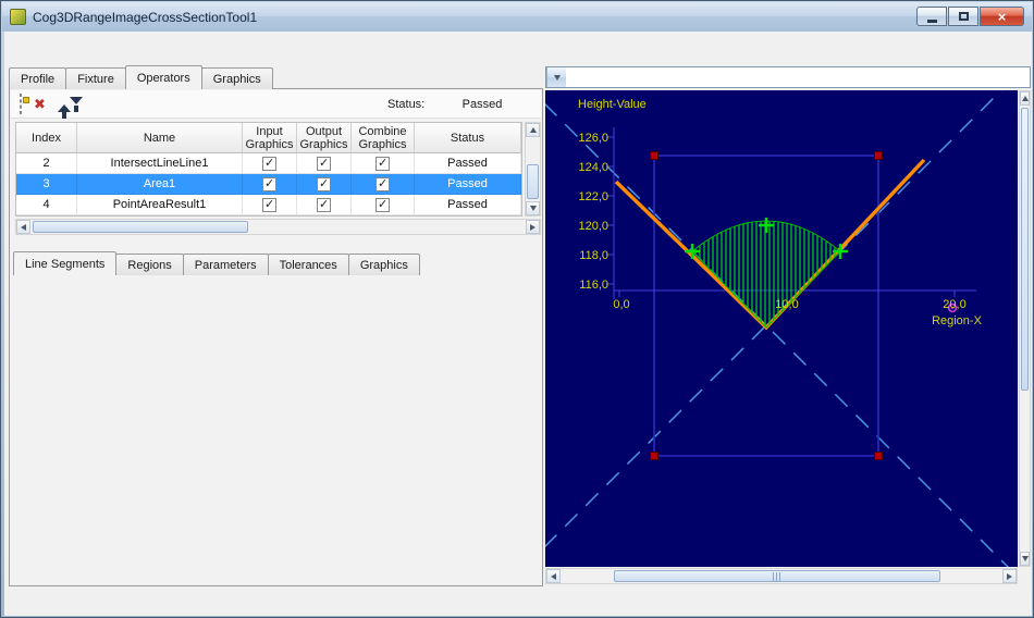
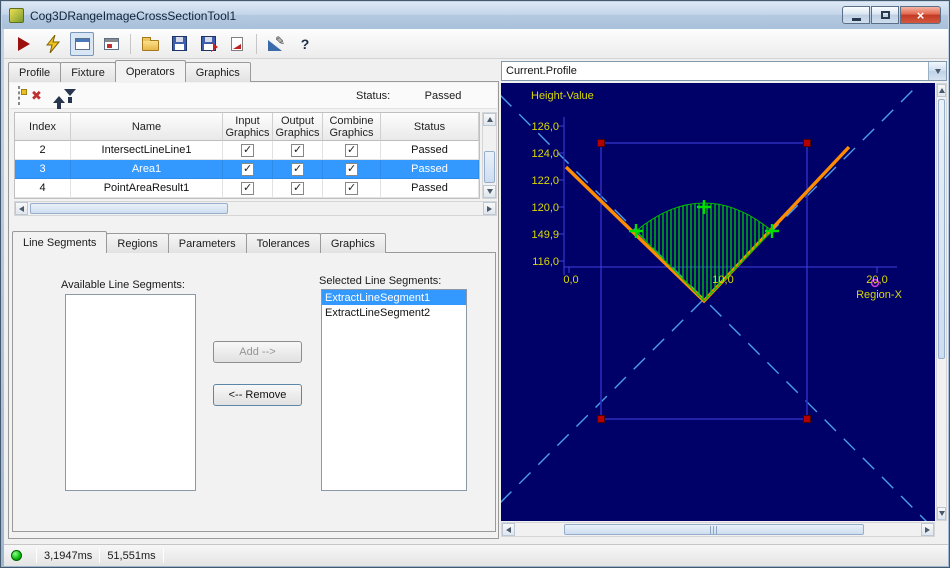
  Cog3DRangeImageCrossSectionTool1
  ×
+ ✎
+ ?
  Profile
  Fixture
  Operators
  Graphics
  ✖
  Status:
  Passed
  Index
  Name
  Input Graphics
  Output Graphics
  Combine Graphics
  Status
  2
  IntersectLineLine1
  Passed
  3
  Area1
  Passed
  4
  PointAreaResult1
  Passed
  Line Segments
  Regions
  Parameters
  Tolerances
  Graphics
+ Available Line Segments:
+ Add -->
+ <-- Remove
+ Selected Line Segments:
+ ExtractLineSegment1
+ ExtractLineSegment2
+ Current.Profile
  Height-Value
  126,0
  124,0
  122,0
  120,0
- 118,0
+ 149,9
  116,0
  0,0
  10,0
  20,0
  Region-X
+ 3,1947ms
+ 51,551ms
